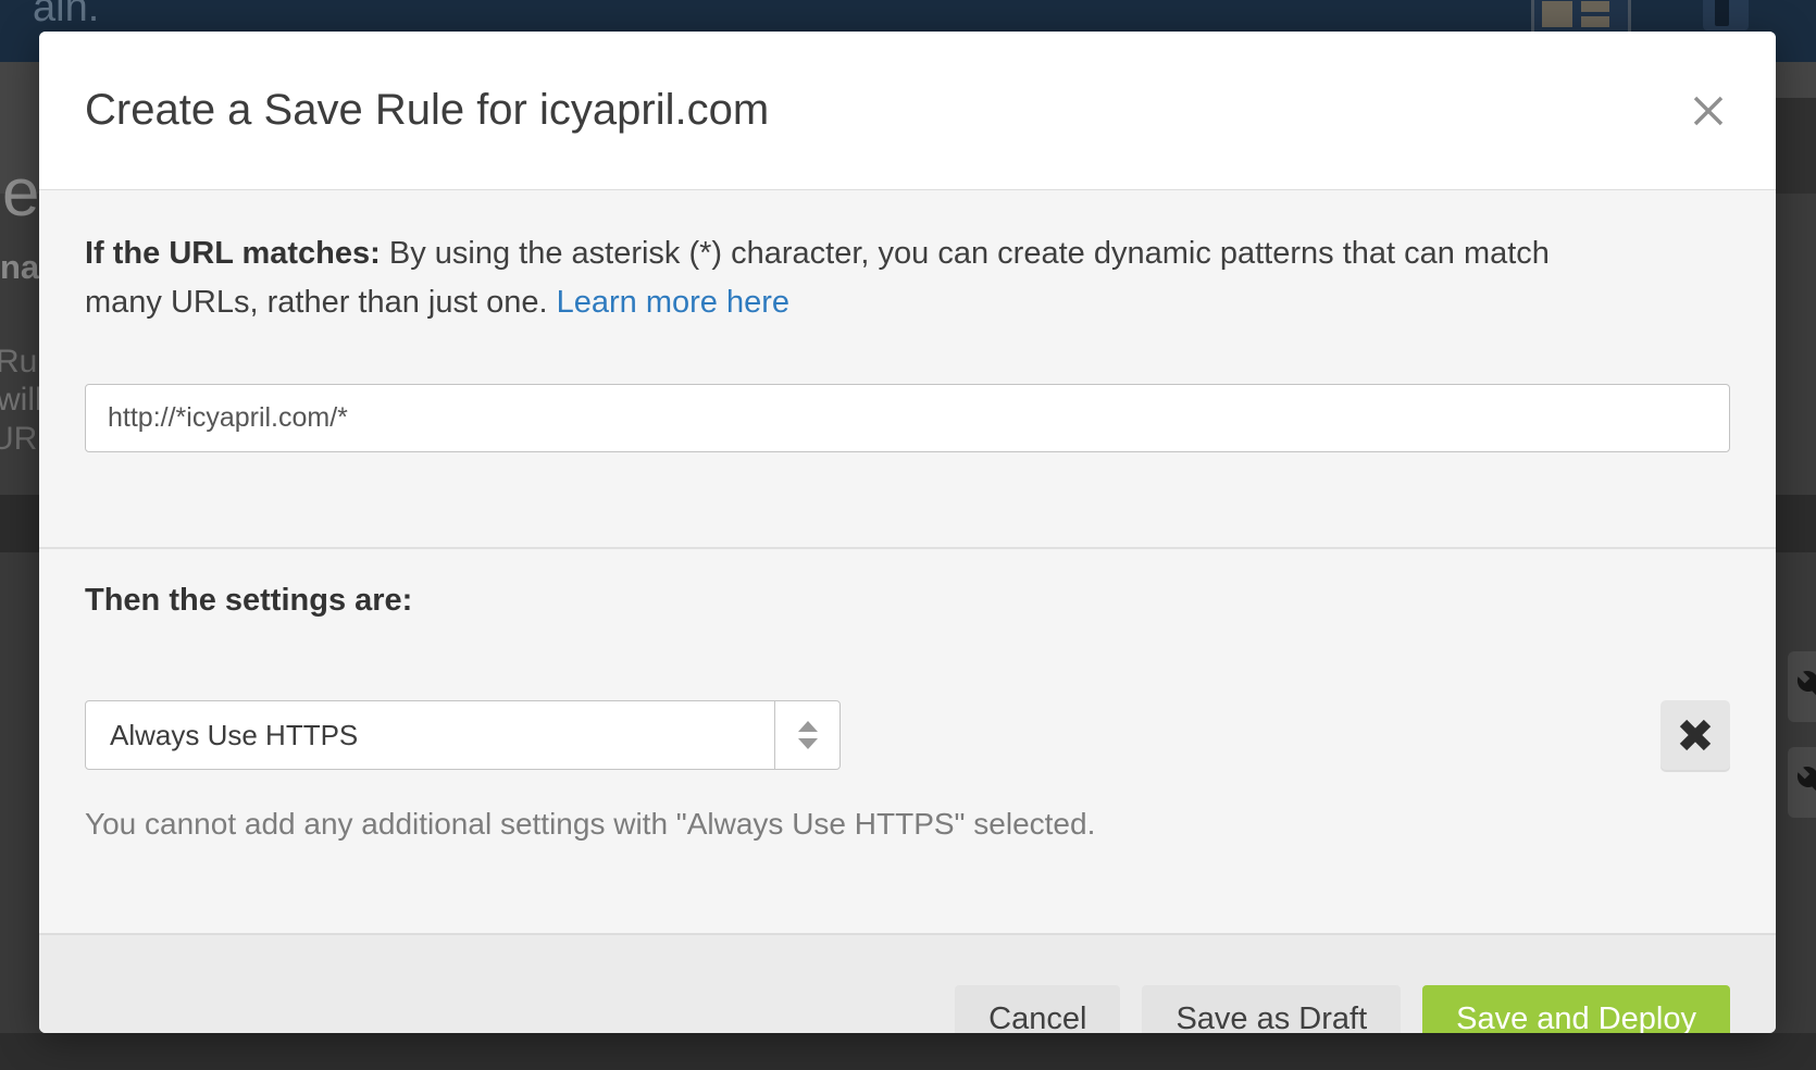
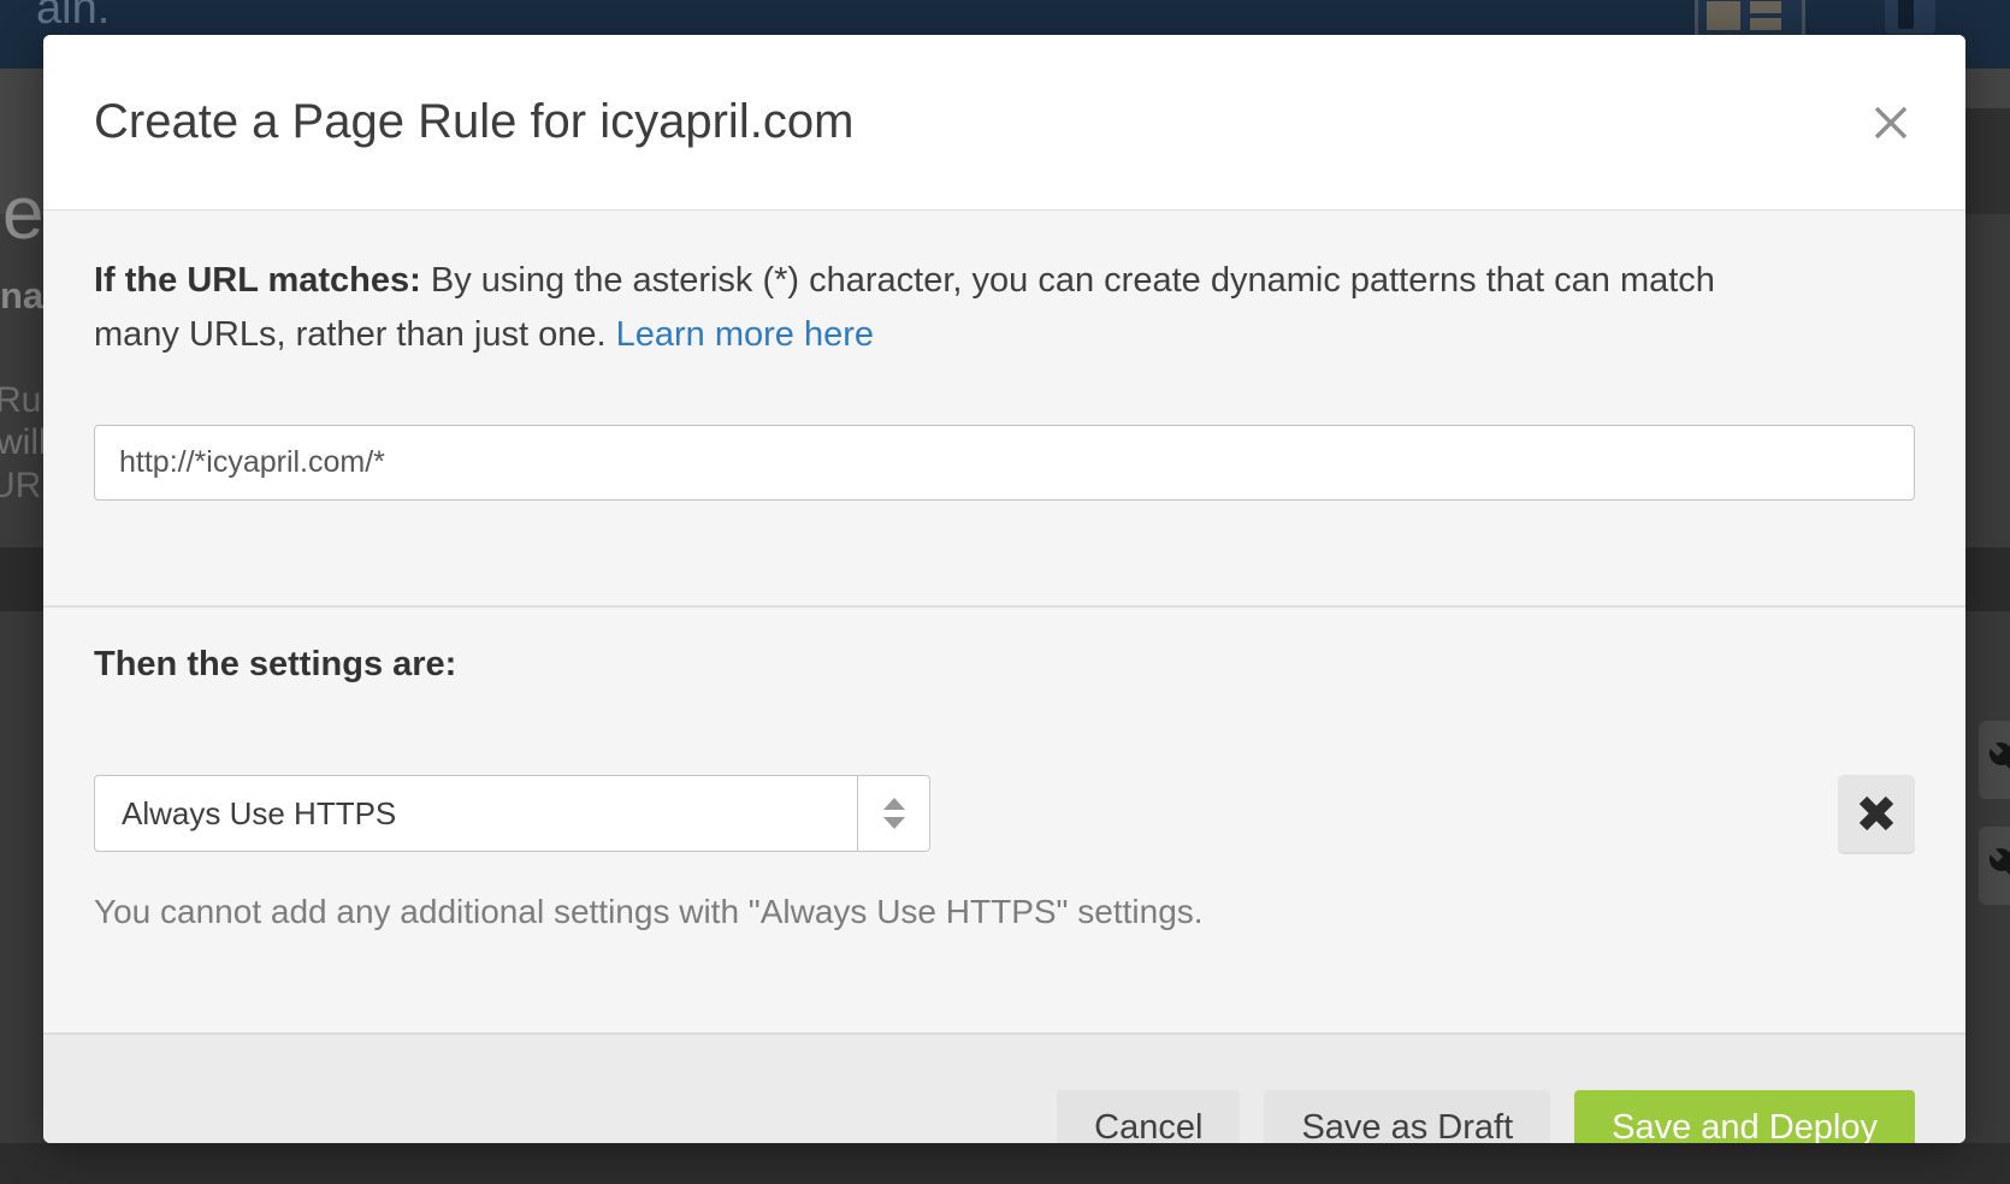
  ain.
  e
  Ru
  wil
  UR
- Create a Save Rule for icyapril.com
+ Create a Page Rule for icyapril.com
  If the URL matches: By using the asterisk (*) character, you can create dynamic patterns that can match
  many URLs, rather than just one. Learn more here
  http://*icyapril.com/*
  Then the settings are:
  Always Use HTTPS
- You cannot add any additional settings with "Always Use HTTPS" selected.
+ You cannot add any additional settings with "Always Use HTTPS" settings.
  Cancel
  Save as Draft
  Save and Deploy
